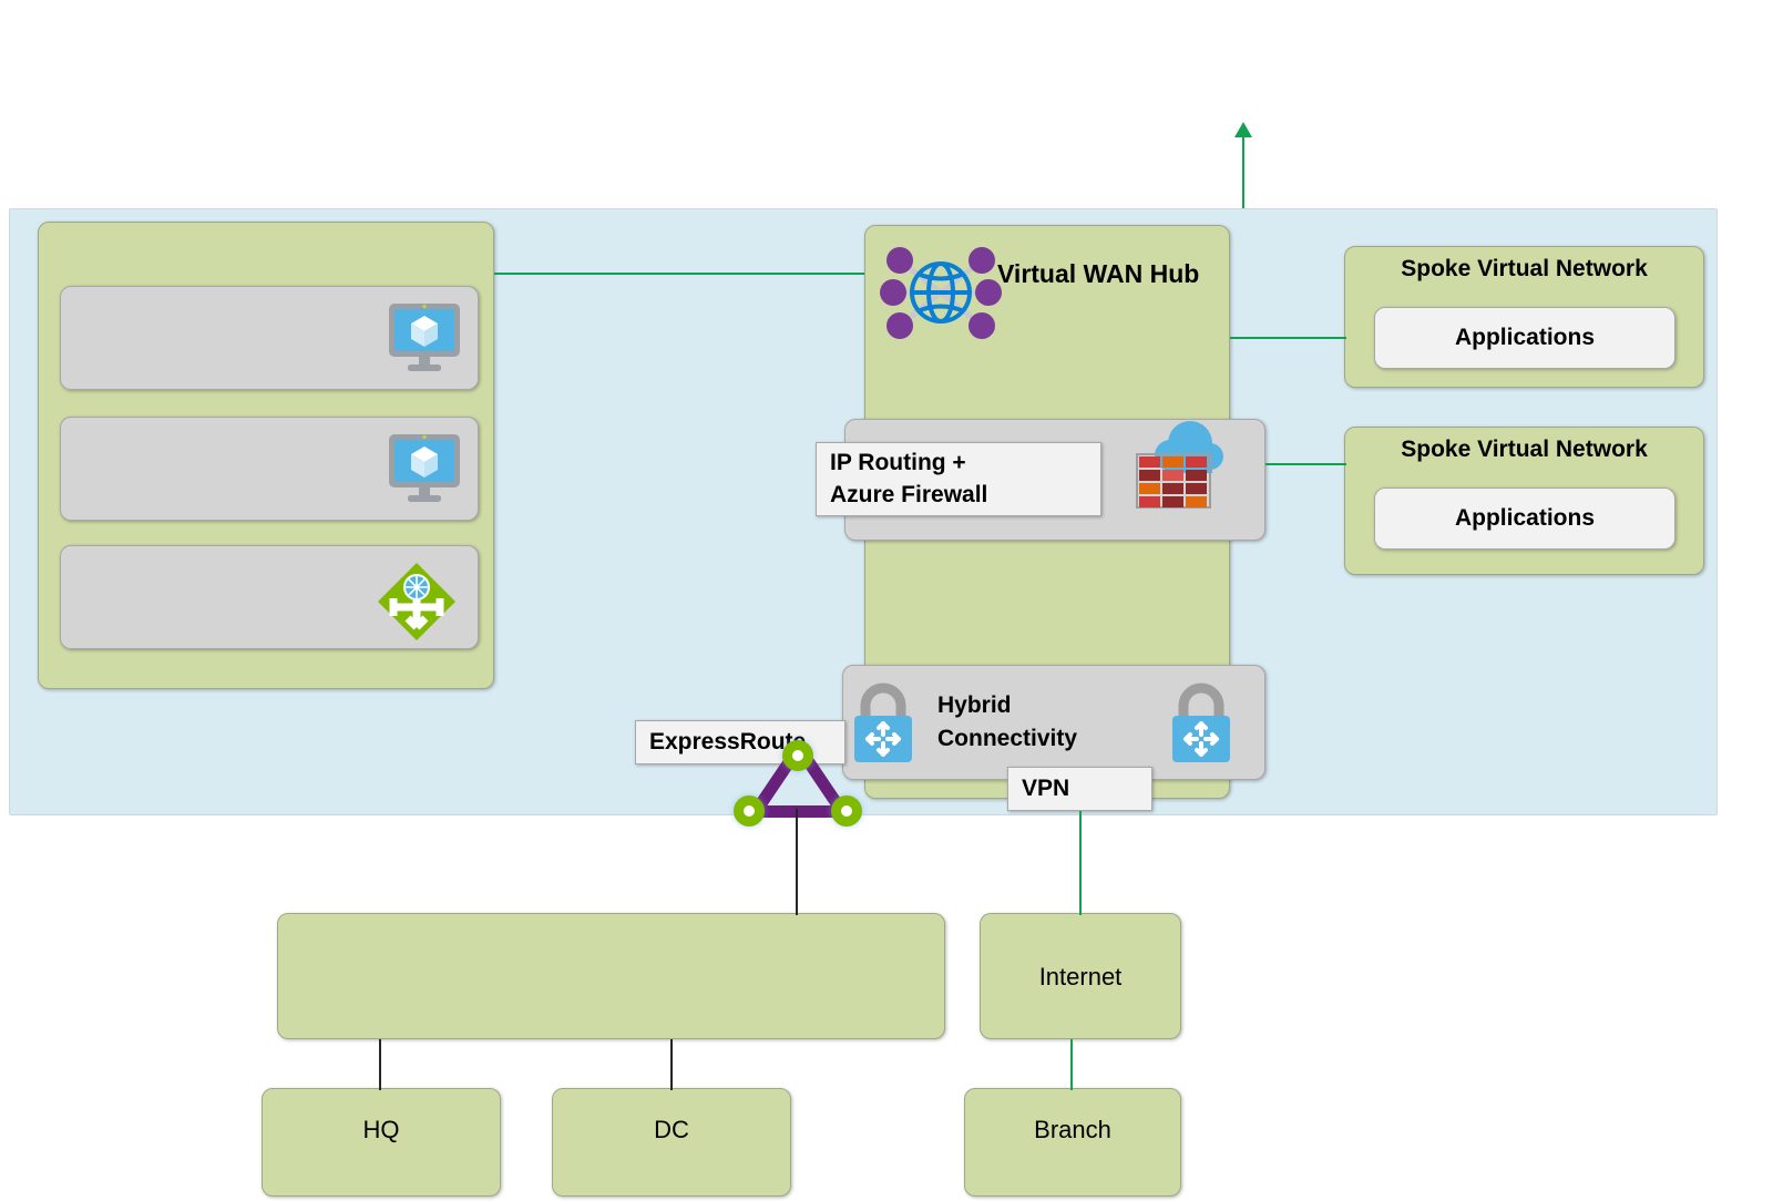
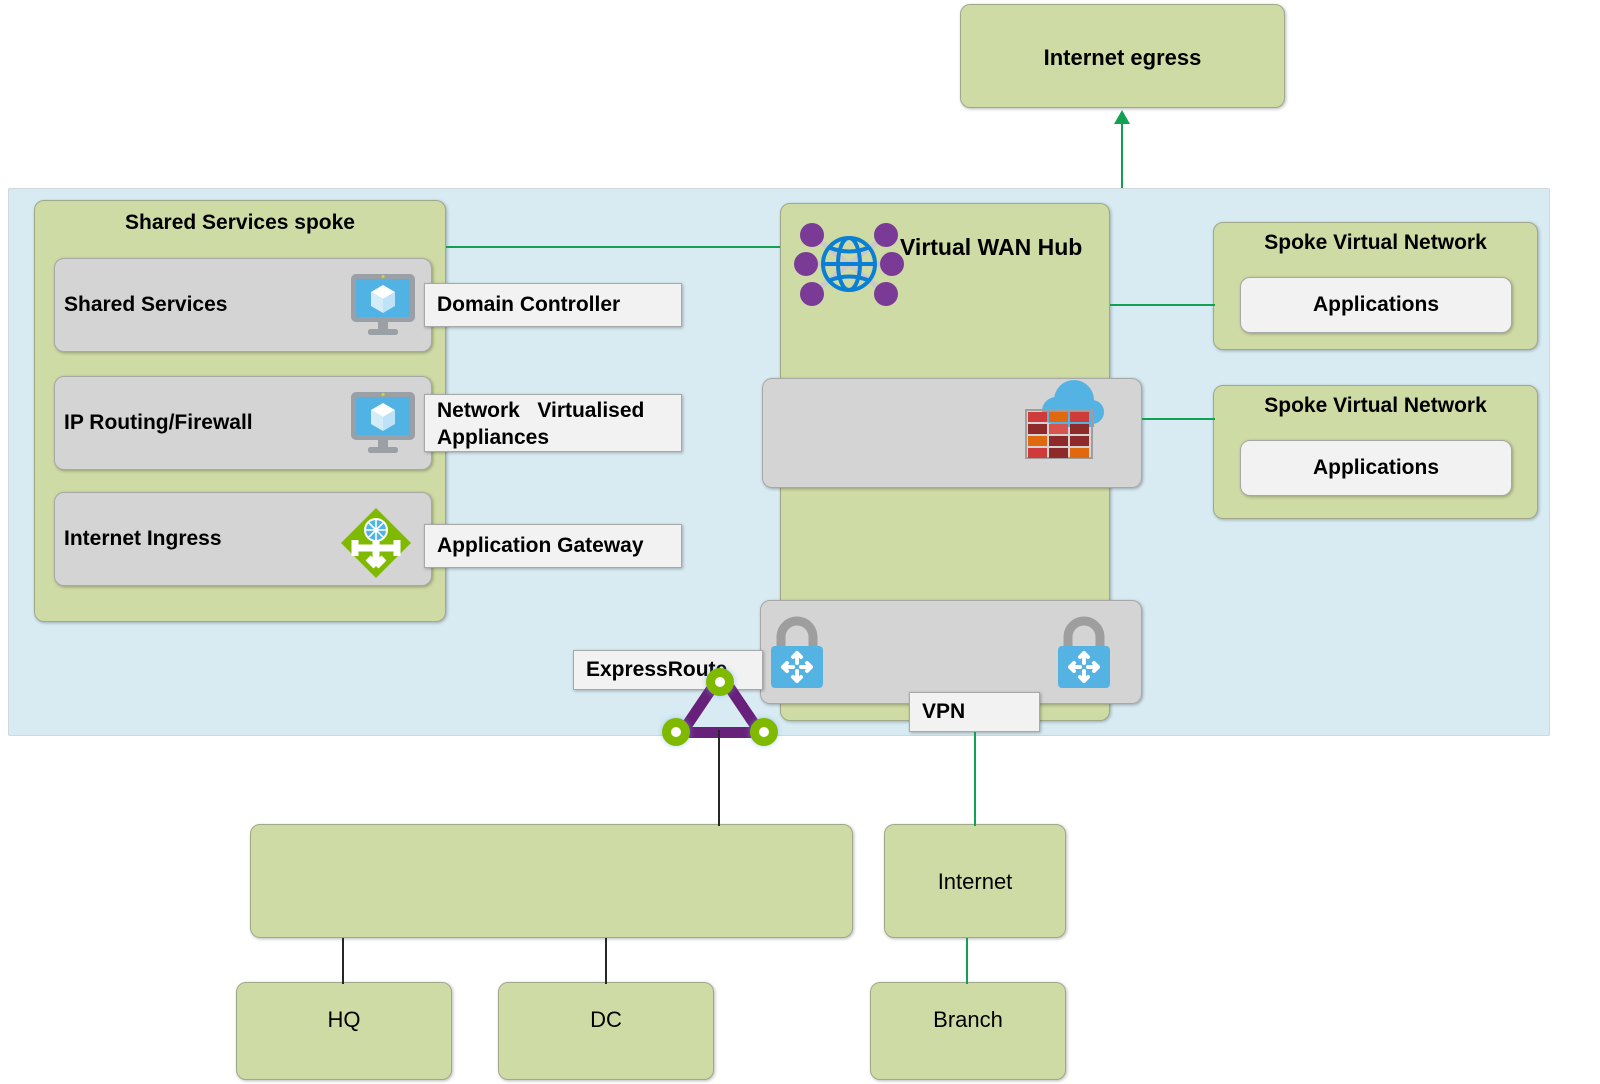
+ Internet egress
+ Shared Services spoke
+ Shared Services
+ Domain Controller
+ IP Routing/Firewall
+ Network Virtualised
+ Appliances
+ Internet Ingress
+ Application Gateway
  Virtual WAN Hub
- IP Routing +
- Azure Firewall
- Hybrid
- Connectivity
  VPN
  ExpressRou
  Spoke Virtual Network
  Applications
  Spoke Virtual Network
  Applications
  Internet
  HQ
  DC
  Branch
